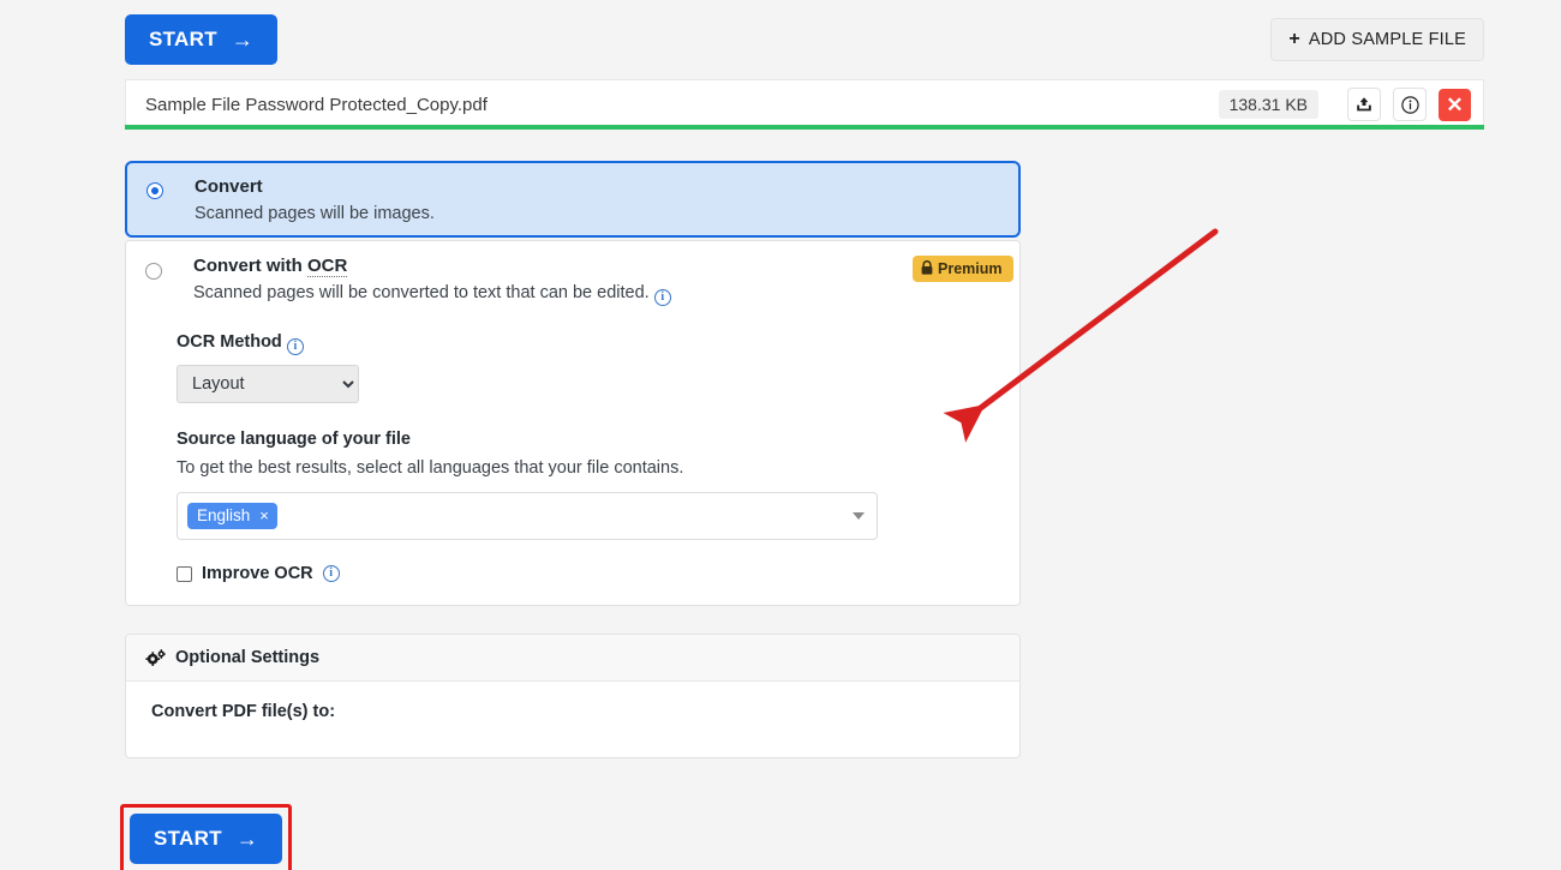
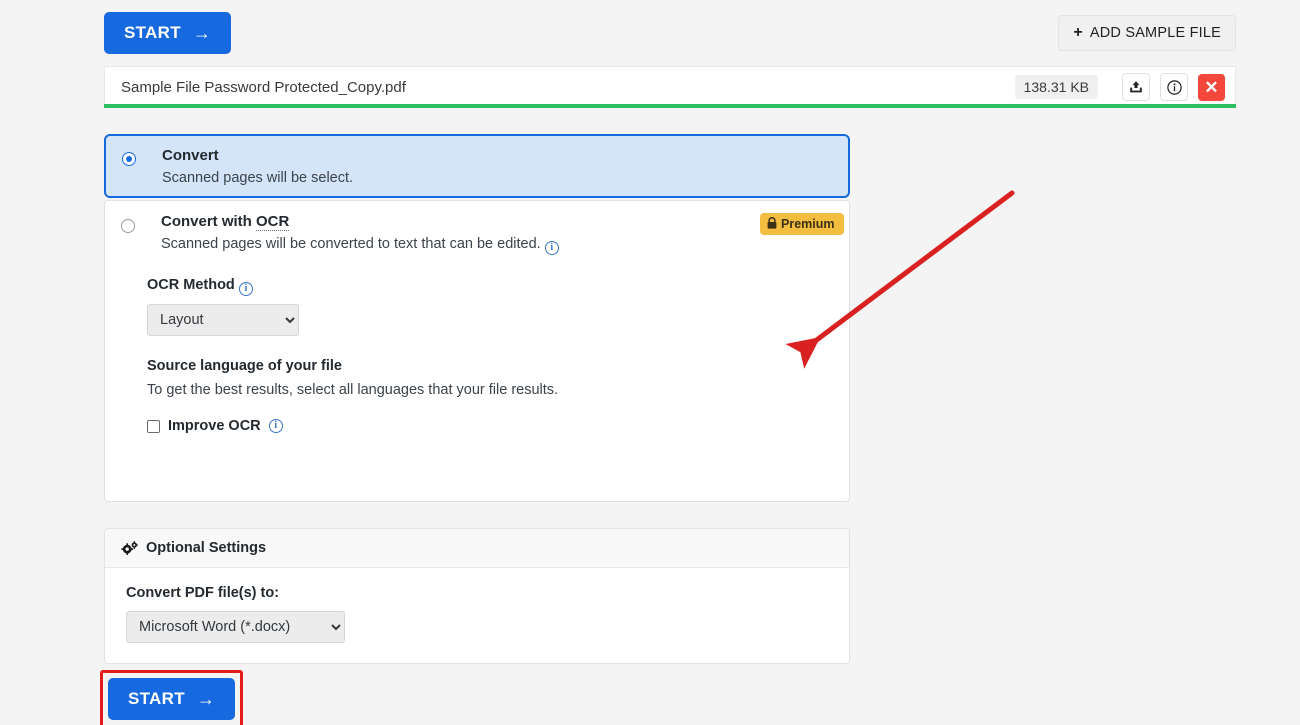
  START
  →
  +
  ADD SAMPLE FILE
  Sample File Password Protected_Copy.pdf
  138.31 KB
  ✕
  Convert
- Scanned pages will be images.
+ Scanned pages will be select.
  Convert with OCR
  Scanned pages will be converted to text that can be edited. i
  OCR Method i
  Layout
  Source language of your file
- To get the best results, select all languages that your file contains.
+ To get the best results, select all languages that your file results.
- English
- ×
  Improve OCR
  i
  Optional Settings
  Convert PDF file(s) to:
+ Microsoft Word (*.docx)
  Premium
  START
  →
